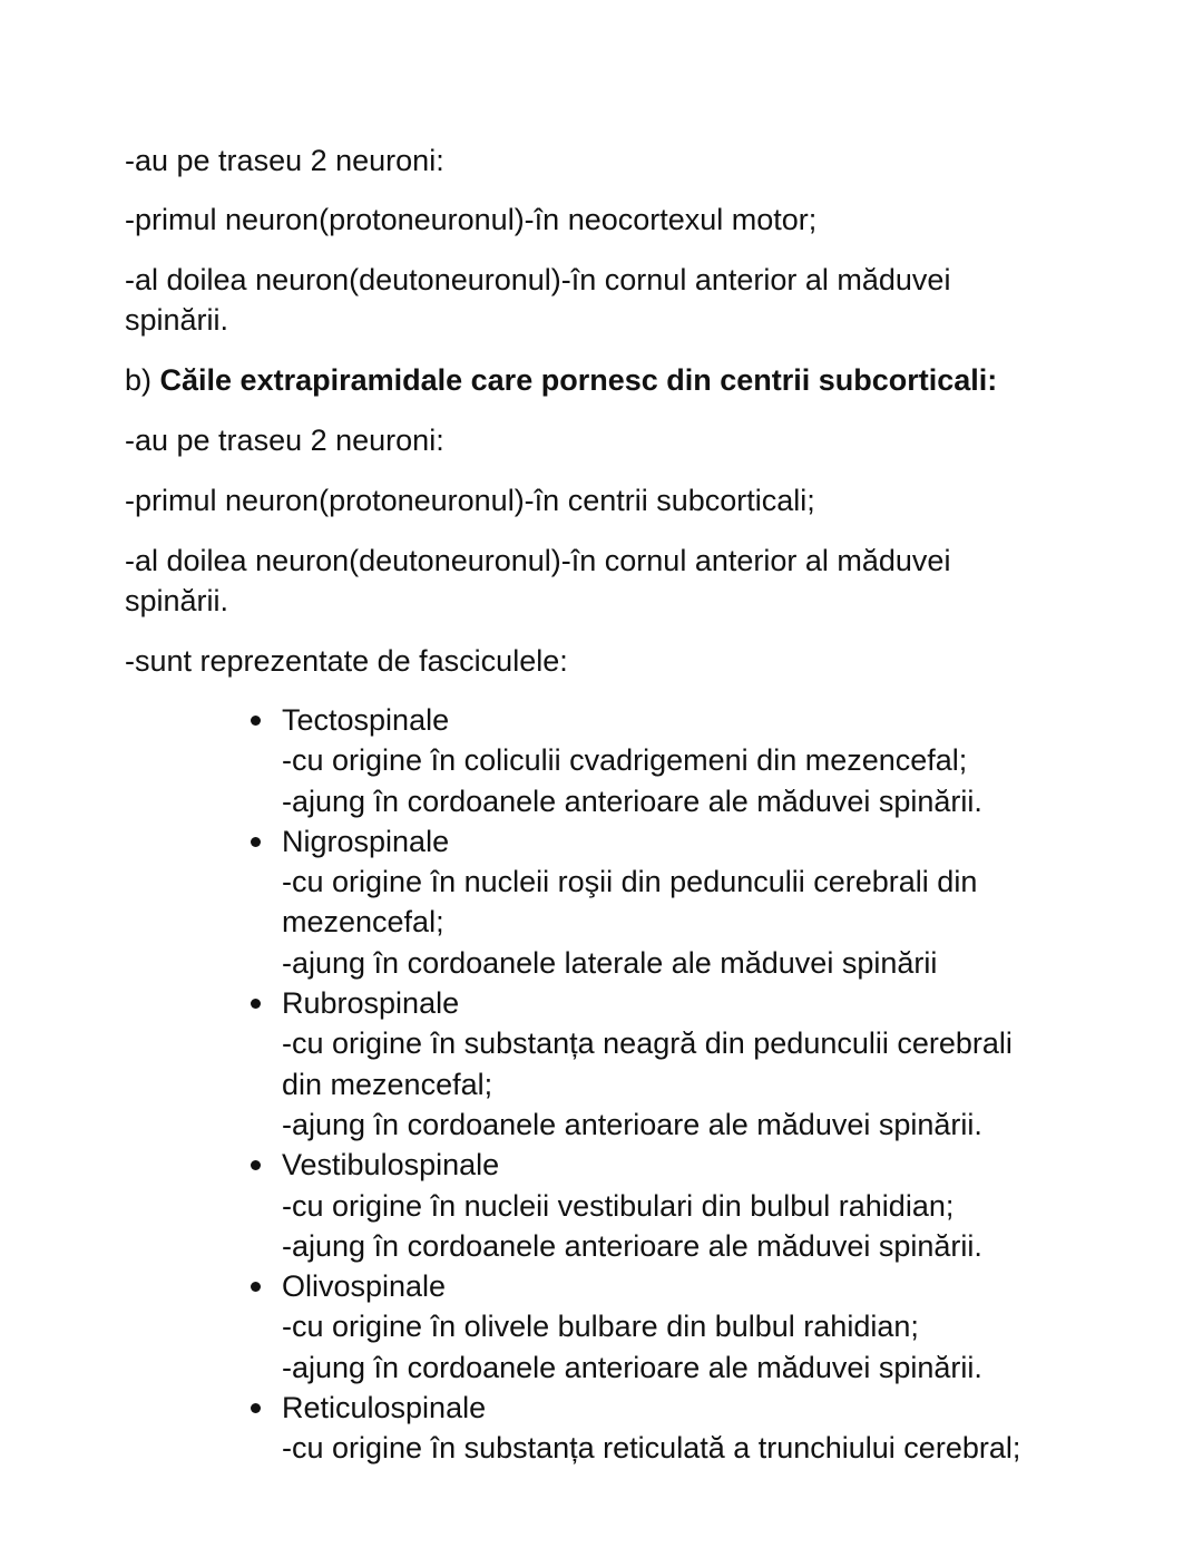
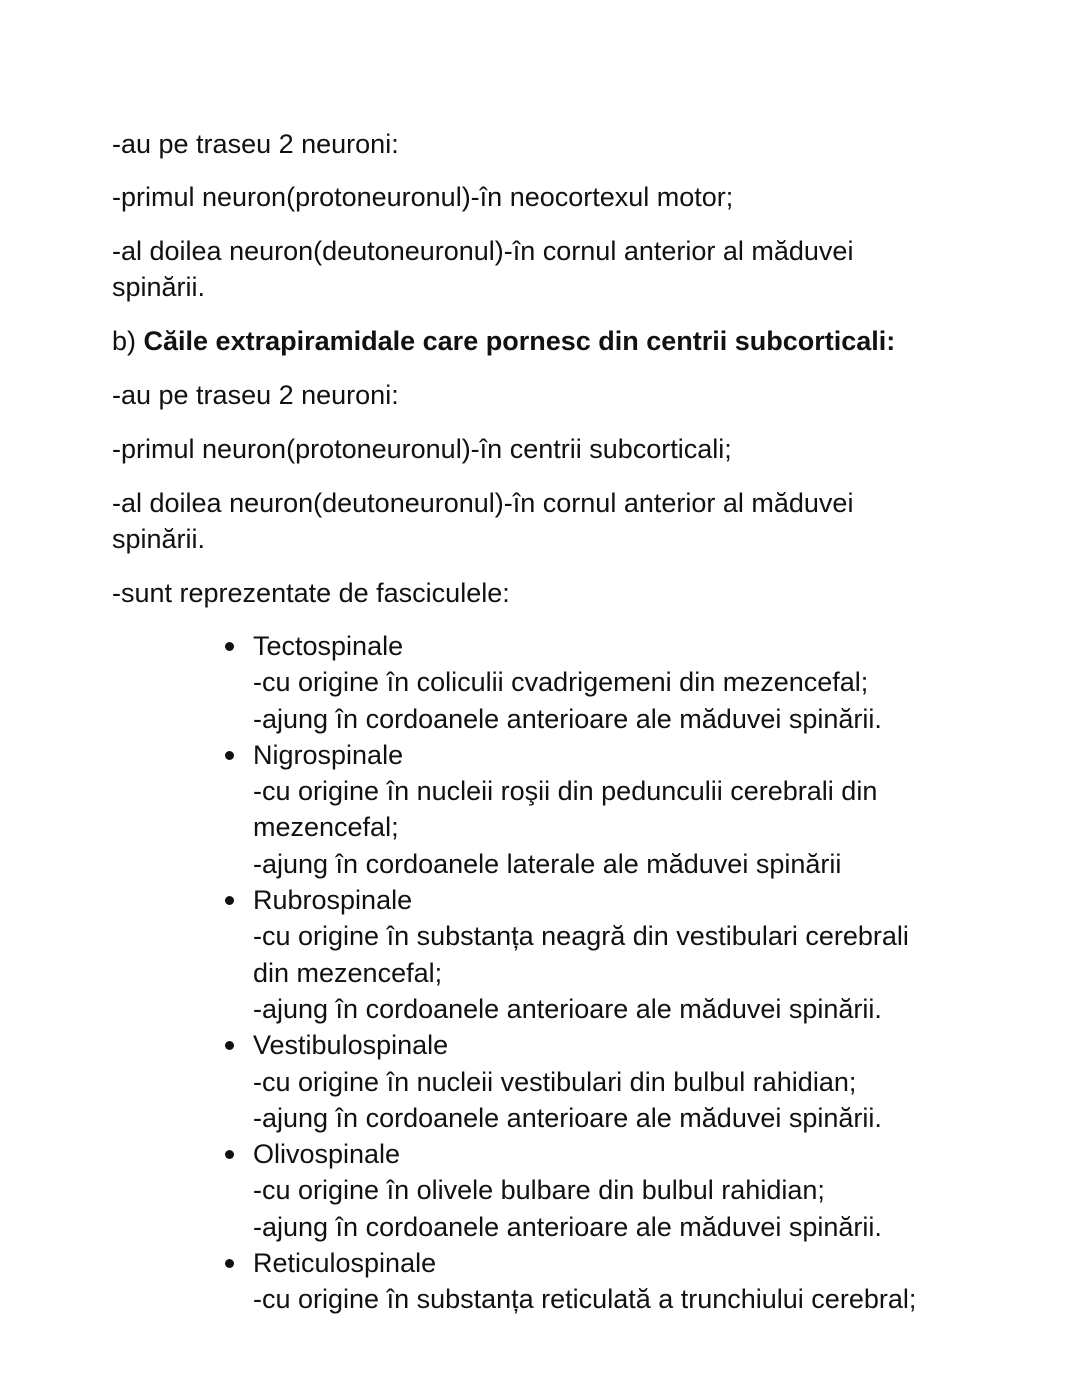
  -au pe traseu 2 neuroni:
  -primul neuron(protoneuronul)-în neocortexul motor;
  -al doilea neuron(deutoneuronul)-în cornul anterior al măduvei
  spinării.
  b) Căile extrapiramidale care pornesc din centrii subcorticali:
  -au pe traseu 2 neuroni:
  -primul neuron(protoneuronul)-în centrii subcorticali;
  -al doilea neuron(deutoneuronul)-în cornul anterior al măduvei
  spinării.
  -sunt reprezentate de fasciculele:
  Tectospinale
  -cu origine în coliculii cvadrigemeni din mezencefal;
  -ajung în cordoanele anterioare ale măduvei spinării.
  Nigrospinale
  -cu origine în nucleii roşii din pedunculii cerebrali din
  mezencefal;
  -ajung în cordoanele laterale ale măduvei spinării
  Rubrospinale
- -cu origine în substanța neagră din pedunculii cerebrali
+ -cu origine în substanța neagră din vestibulari cerebrali
  din mezencefal;
  -ajung în cordoanele anterioare ale măduvei spinării.
  Vestibulospinale
  -cu origine în nucleii vestibulari din bulbul rahidian;
  -ajung în cordoanele anterioare ale măduvei spinării.
  Olivospinale
  -cu origine în olivele bulbare din bulbul rahidian;
  -ajung în cordoanele anterioare ale măduvei spinării.
  Reticulospinale
  -cu origine în substanța reticulată a trunchiului cerebral;
